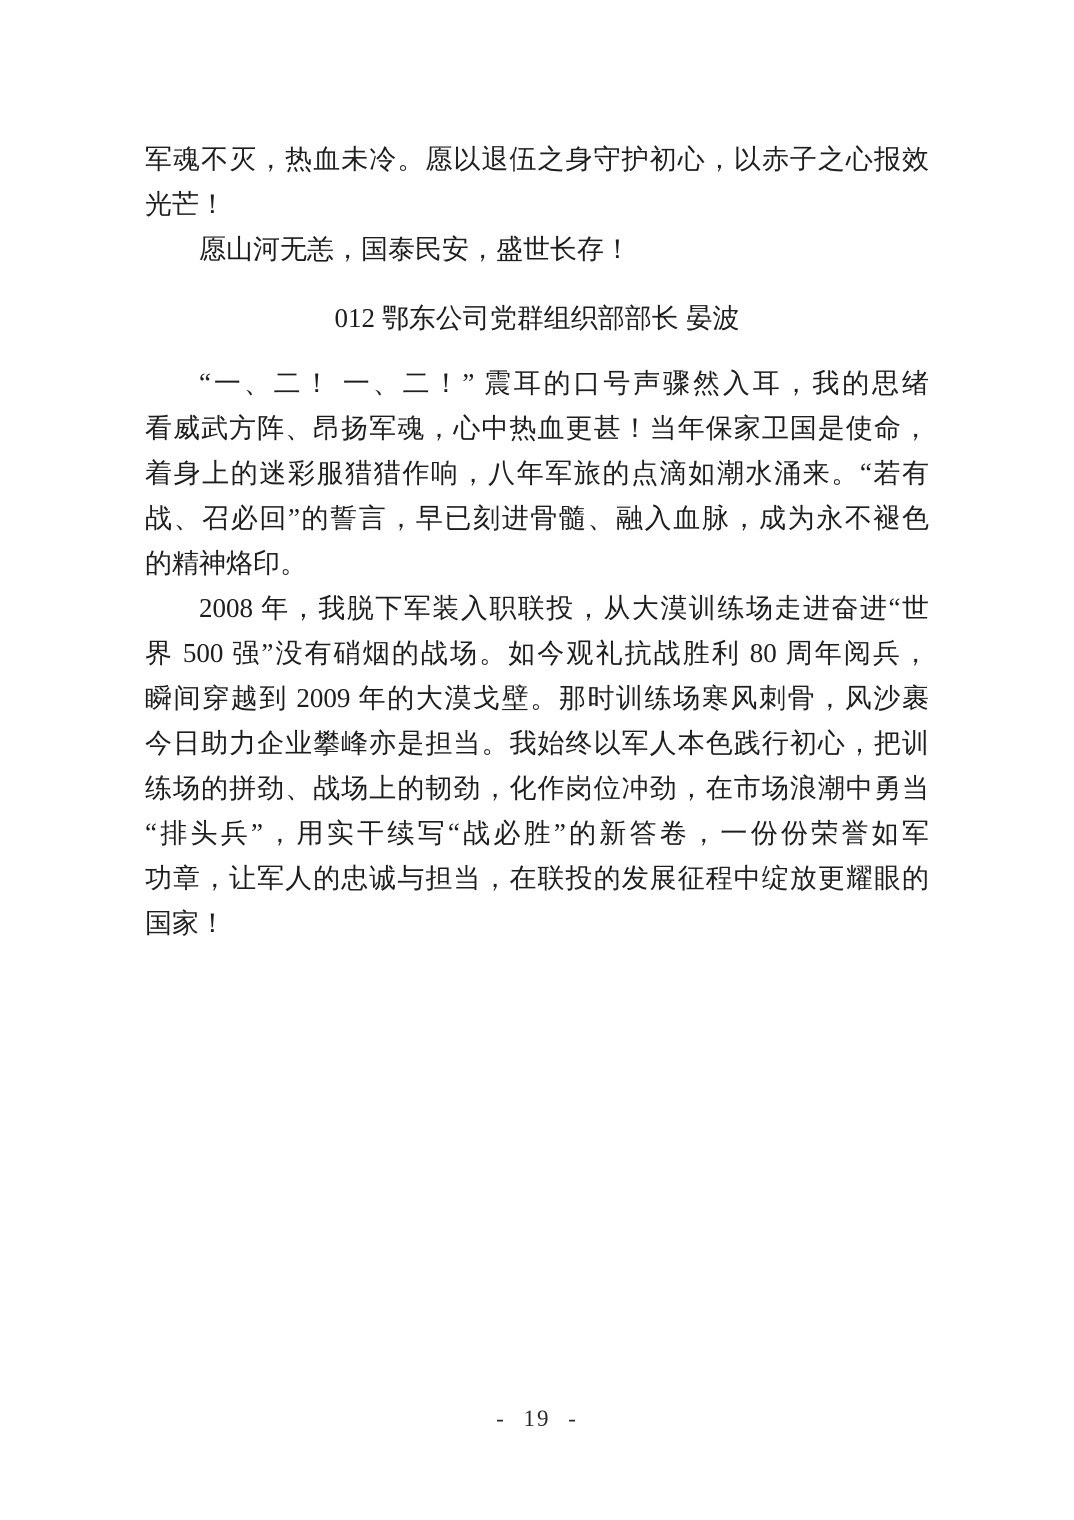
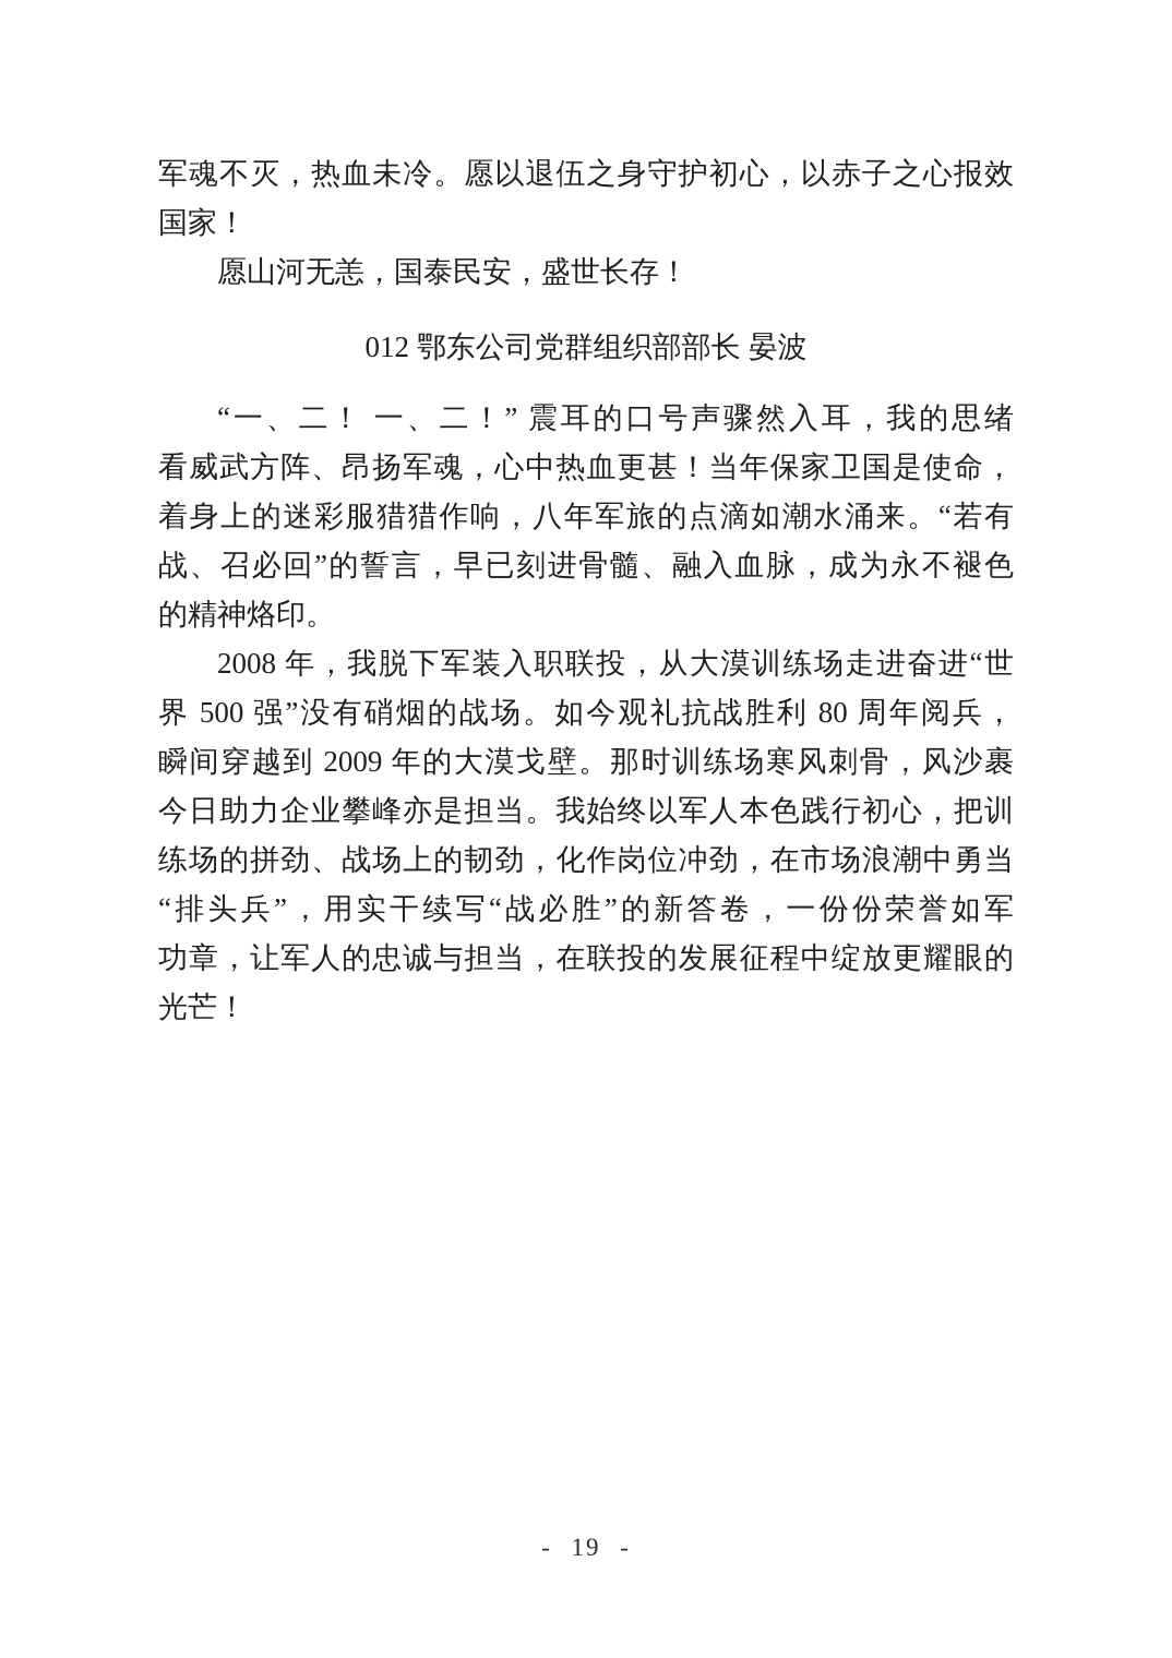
  军魂不灭，热血未冷。愿以退伍之身守护初心，以赤子之心报效
- 光芒！
+ 国家！
  愿山河无恙，国泰民安，盛世长存！
  012 鄂东公司党群组织部部长 晏波
  “一、二！ 一、二！” 震耳的口号声骤然入耳，我的思绪
  看威武方阵、昂扬军魂，心中热血更甚！当年保家卫国是使命，
  着身上的迷彩服猎猎作响，八年军旅的点滴如潮水涌来。“若有
  战、召必回”的誓言，早已刻进骨髓、融入血脉，成为永不褪色
  的精神烙印。
  2008 年，我脱下军装入职联投，从大漠训练场走进奋进“世
  界 500 强”没有硝烟的战场。如今观礼抗战胜利 80 周年阅兵，
  瞬间穿越到 2009 年的大漠戈壁。那时训练场寒风刺骨，风沙裹
  今日助力企业攀峰亦是担当。我始终以军人本色践行初心，把训
  练场的拼劲、战场上的韧劲，化作岗位冲劲，在市场浪潮中勇当
  “排头兵”，用实干续写“战必胜”的新答卷，一份份荣誉如军
  功章，让军人的忠诚与担当，在联投的发展征程中绽放更耀眼的
- 国家！
+ 光芒！
  - 19 -
